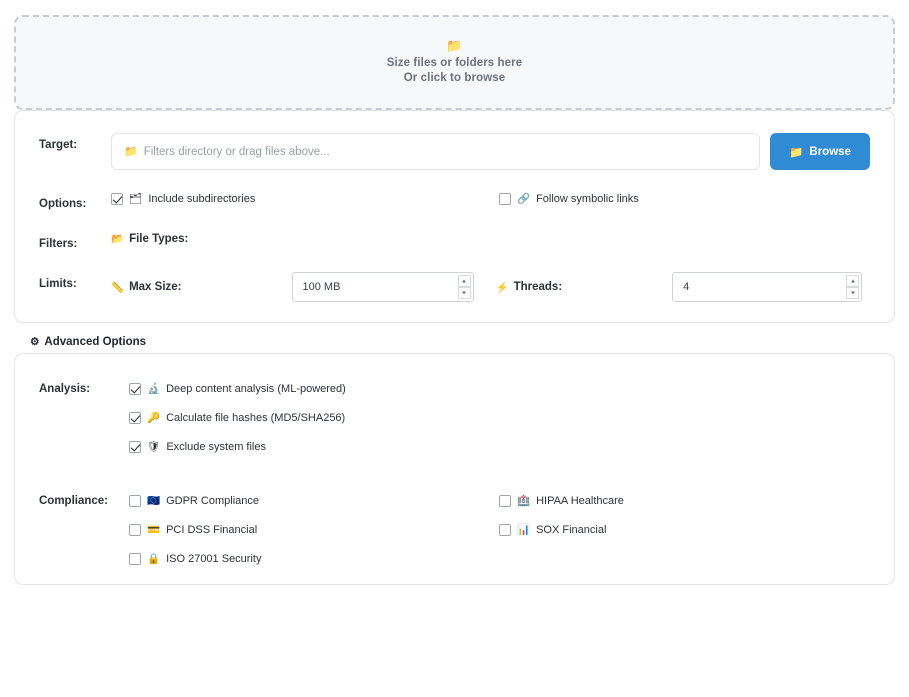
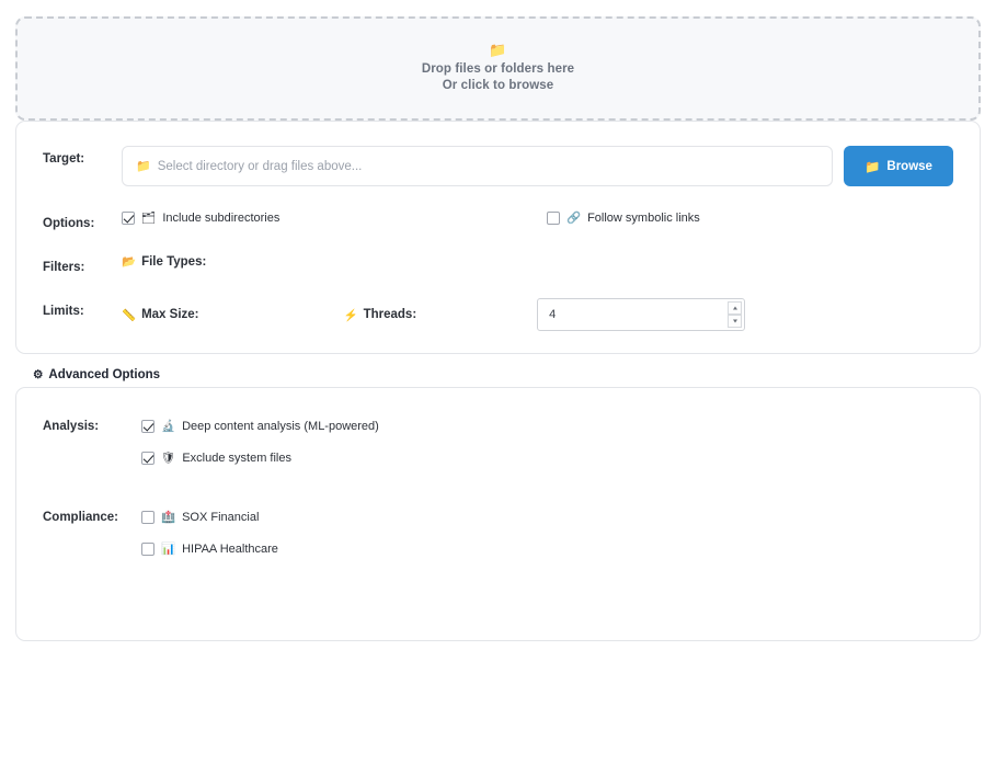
  📁
- Size files or folders here
+ Drop files or folders here
  Or click to browse
  Target:
  📁
- Filters directory or drag files above...
+ Select directory or drag files above...
  📁
  Browse
  Options:
  🗂
  Include subdirectories
  🔗
  Follow symbolic links
  Filters:
  📂
  File Types:
  Limits:
  📏
  Max Size:
- 100 MB
  ⚡
  Threads:
  4
  ⚙
  Advanced Options
  Analysis:
  🔬
  Deep content analysis (ML-powered)
- 🔑
- Calculate file hashes (MD5/SHA256)
  🛡
  Exclude system files
  Compliance:
- 🇪🇺
- GDPR Compliance
- 💳
- PCI DSS Financial
- 🔒
- ISO 27001 Security
  🏥
- HIPAA Healthcare
+ SOX Financial
  📊
- SOX Financial
+ HIPAA Healthcare
